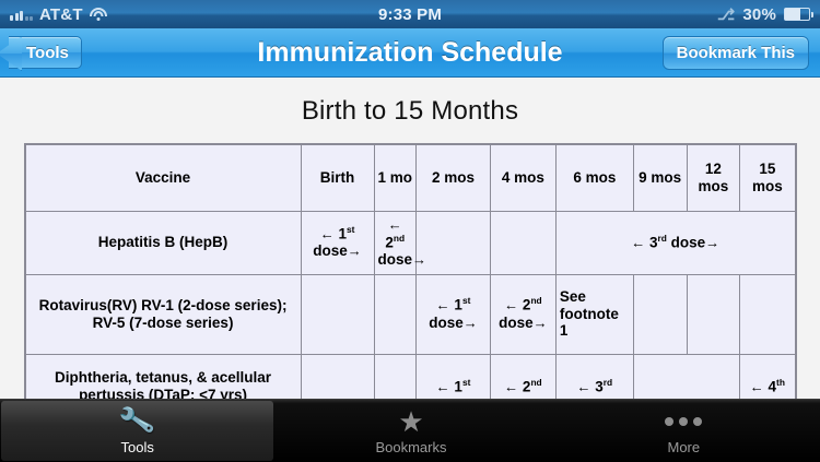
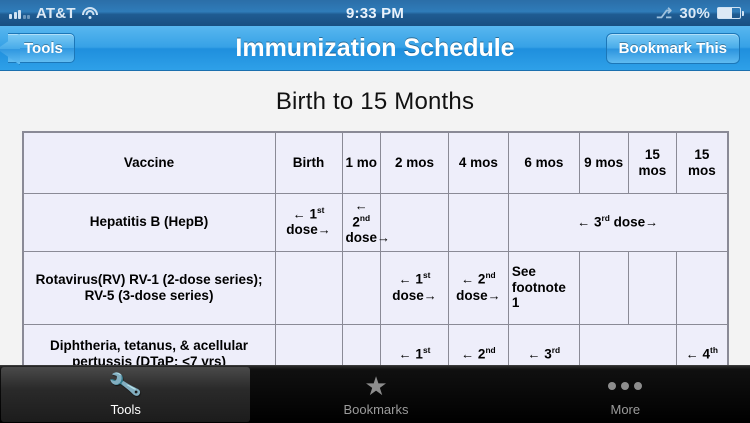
  AT&T
  9:33 PM
  ⎇
  30%
  Tools
  Immunization Schedule
  Bookmark This
  Birth to 15 Months
- Vaccine	Birth	1 mo	2 mos	4 mos	6 mos	9 mos	12 mos	15 mos
+ Vaccine	Birth	1 mo	2 mos	4 mos	6 mos	9 mos	15 mos	15 mos
  Hepatitis B (HepB)	← 1stdose→	← 2nddose→			← 3rd dose→
- Rotavirus(RV) RV-1 (2-dose series); RV-5 (7-dose series)			← 1stdose→	← 2nddose→	See footnote 1
+ Rotavirus(RV) RV-1 (2-dose series); RV-5 (3-dose series)			← 1stdose→	← 2nddose→	See footnote 1
  Diphtheria, tetanus, & acellular pertussis (DTaP: <7 yrs)			← 1st	← 2nd	← 3rd		← 4th
  Tools
  ★
  Bookmarks
  More
